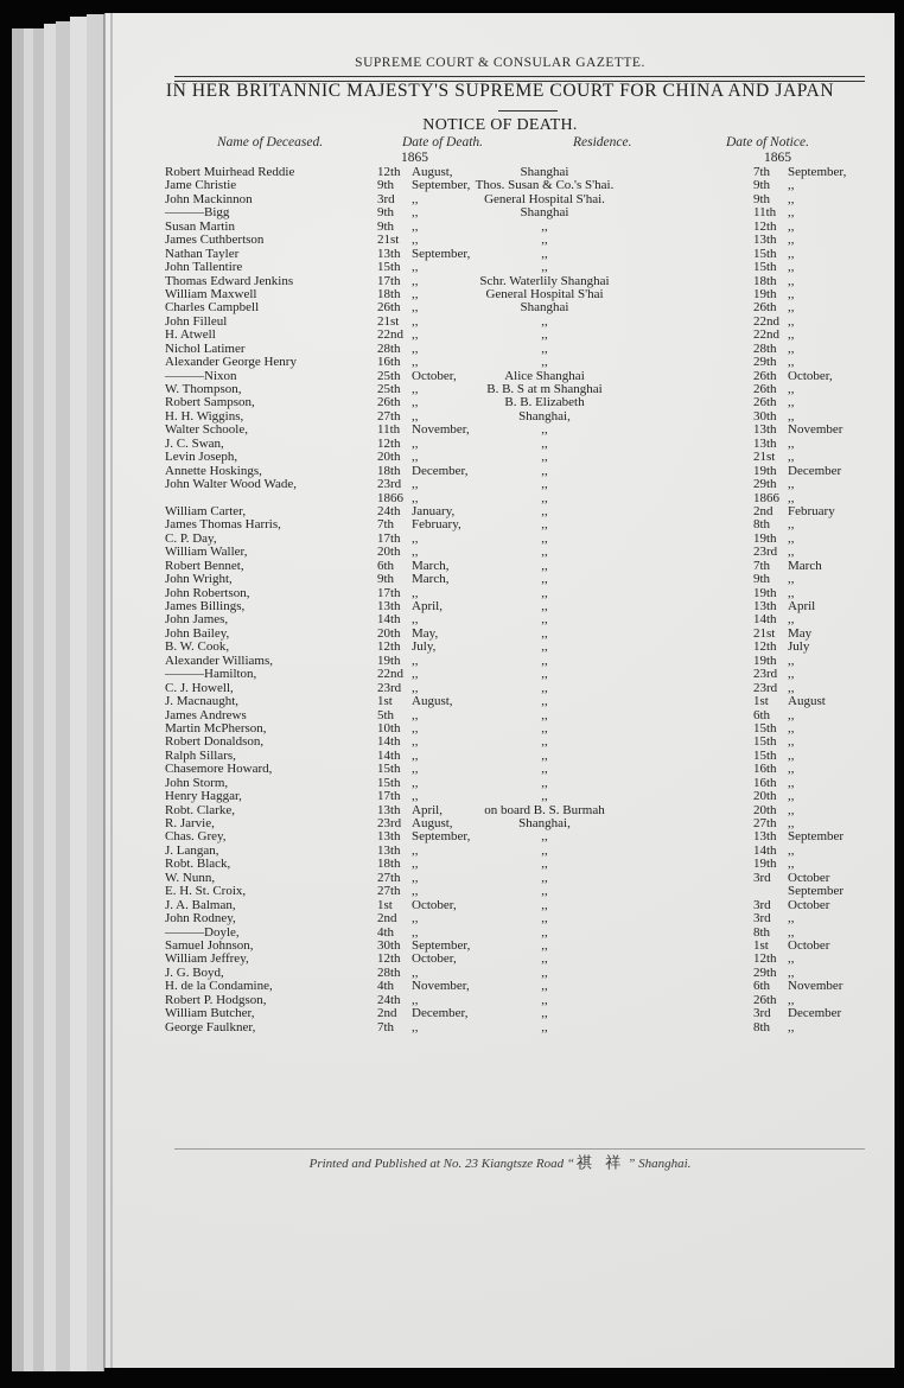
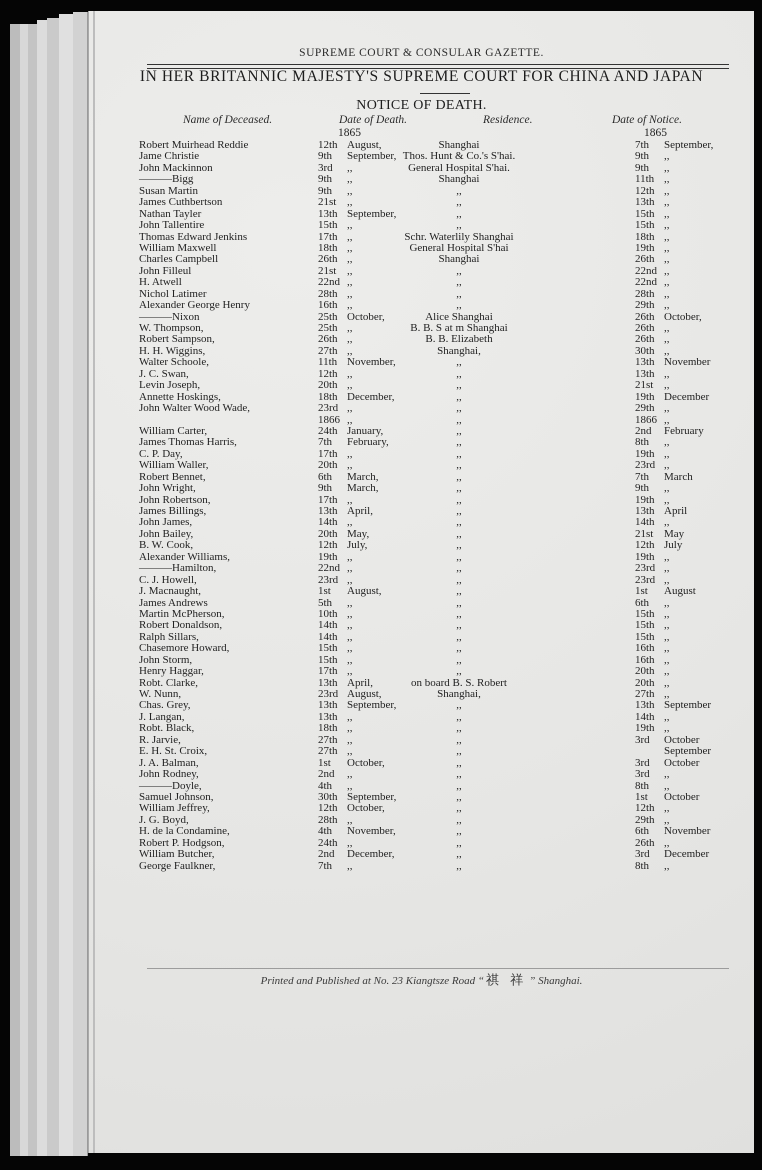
  SUPREME COURT & CONSULAR GAZETTE.
  IN HER BRITANNIC MAJESTY'S SUPREME COURT FOR CHINA AND JAPAN
  NOTICE OF DEATH.
  Name of Deceased.
  Date of Death.
  Residence.
  Date of Notice.
  1865
  1865
  Robert Muirhead Reddie
  12th
  August,
  Shanghai
  7th
  September,
  Jame Christie
  9th
  September,
- Thos. Susan & Co.'s S'hai.
+ Thos. Hunt & Co.'s S'hai.
  9th
  ,,
  John Mackinnon
  3rd
  ,,
  General Hospital S'hai.
  9th
  ,,
  ———Bigg
  9th
  ,,
  Shanghai
  11th
  ,,
  Susan Martin
  9th
  ,,
  ,,
  12th
  ,,
  James Cuthbertson
  21st
  ,,
  ,,
  13th
  ,,
  Nathan Tayler
  13th
  September,
  ,,
  15th
  ,,
  John Tallentire
  15th
  ,,
  ,,
  15th
  ,,
  Thomas Edward Jenkins
  17th
  ,,
  Schr. Waterlily Shanghai
  18th
  ,,
  William Maxwell
  18th
  ,,
  General Hospital S'hai
  19th
  ,,
  Charles Campbell
  26th
  ,,
  Shanghai
  26th
  ,,
  John Filleul
  21st
  ,,
  ,,
  22nd
  ,,
  H. Atwell
  22nd
  ,,
  ,,
  22nd
  ,,
  Nichol Latimer
  28th
  ,,
  ,,
  28th
  ,,
  Alexander George Henry
  16th
  ,,
  ,,
  29th
  ,,
  ———Nixon
  25th
  October,
  Alice Shanghai
  26th
  October,
  W. Thompson,
  25th
  ,,
  B. B. S at m Shanghai
  26th
  ,,
  Robert Sampson,
  26th
  ,,
  B. B. Elizabeth
  26th
  ,,
  H. H. Wiggins,
  27th
  ,,
  Shanghai,
  30th
  ,,
  Walter Schoole,
  11th
  November,
  ,,
  13th
  November
  J. C. Swan,
  12th
  ,,
  ,,
  13th
  ,,
  Levin Joseph,
  20th
  ,,
  ,,
  21st
  ,,
  Annette Hoskings,
  18th
  December,
  ,,
  19th
  December
  John Walter Wood Wade,
  23rd
  ,,
  ,,
  29th
  ,,
  1866
  ,,
  ,,
  1866
  ,,
  William Carter,
  24th
  January,
  ,,
  2nd
  February
  James Thomas Harris,
  7th
  February,
  ,,
  8th
  ,,
  C. P. Day,
  17th
  ,,
  ,,
  19th
  ,,
  William Waller,
  20th
  ,,
  ,,
  23rd
  ,,
  Robert Bennet,
  6th
  March,
  ,,
  7th
  March
  John Wright,
  9th
  March,
  ,,
  9th
  ,,
  John Robertson,
  17th
  ,,
  ,,
  19th
  ,,
  James Billings,
  13th
  April,
  ,,
  13th
  April
  John James,
  14th
  ,,
  ,,
  14th
  ,,
  John Bailey,
  20th
  May,
  ,,
  21st
  May
  B. W. Cook,
  12th
  July,
  ,,
  12th
  July
  Alexander Williams,
  19th
  ,,
  ,,
  19th
  ,,
  ———Hamilton,
  22nd
  ,,
  ,,
  23rd
  ,,
  C. J. Howell,
  23rd
  ,,
  ,,
  23rd
  ,,
  J. Macnaught,
  1st
  August,
  ,,
  1st
  August
  James Andrews
  5th
  ,,
  ,,
  6th
  ,,
  Martin McPherson,
  10th
  ,,
  ,,
  15th
  ,,
  Robert Donaldson,
  14th
  ,,
  ,,
  15th
  ,,
  Ralph Sillars,
  14th
  ,,
  ,,
  15th
  ,,
  Chasemore Howard,
  15th
  ,,
  ,,
  16th
  ,,
  John Storm,
  15th
  ,,
  ,,
  16th
  ,,
  Henry Haggar,
  17th
  ,,
  ,,
  20th
  ,,
  Robt. Clarke,
  13th
  April,
- on board B. S. Burmah
+ on board B. S. Robert
  20th
  ,,
- R. Jarvie,
+ W. Nunn,
  23rd
  August,
  Shanghai,
  27th
  ,,
  Chas. Grey,
  13th
  September,
  ,,
  13th
  September
  J. Langan,
  13th
  ,,
  ,,
  14th
  ,,
  Robt. Black,
  18th
  ,,
  ,,
  19th
  ,,
- W. Nunn,
+ R. Jarvie,
  27th
  ,,
  ,,
  3rd
  October
  E. H. St. Croix,
  27th
  ,,
  ,,
  September
  J. A. Balman,
  1st
  October,
  ,,
  3rd
  October
  John Rodney,
  2nd
  ,,
  ,,
  3rd
  ,,
  ———Doyle,
  4th
  ,,
  ,,
  8th
  ,,
  Samuel Johnson,
  30th
  September,
  ,,
  1st
  October
  William Jeffrey,
  12th
  October,
  ,,
  12th
  ,,
  J. G. Boyd,
  28th
  ,,
  ,,
  29th
  ,,
  H. de la Condamine,
  4th
  November,
  ,,
  6th
  November
  Robert P. Hodgson,
  24th
  ,,
  ,,
  26th
  ,,
  William Butcher,
  2nd
  December,
  ,,
  3rd
  December
  George Faulkner,
  7th
  ,,
  ,,
  8th
  ,,
  Printed and Published at No. 23 Kiangtsze Road “ 祺 祥 ” Shanghai.
